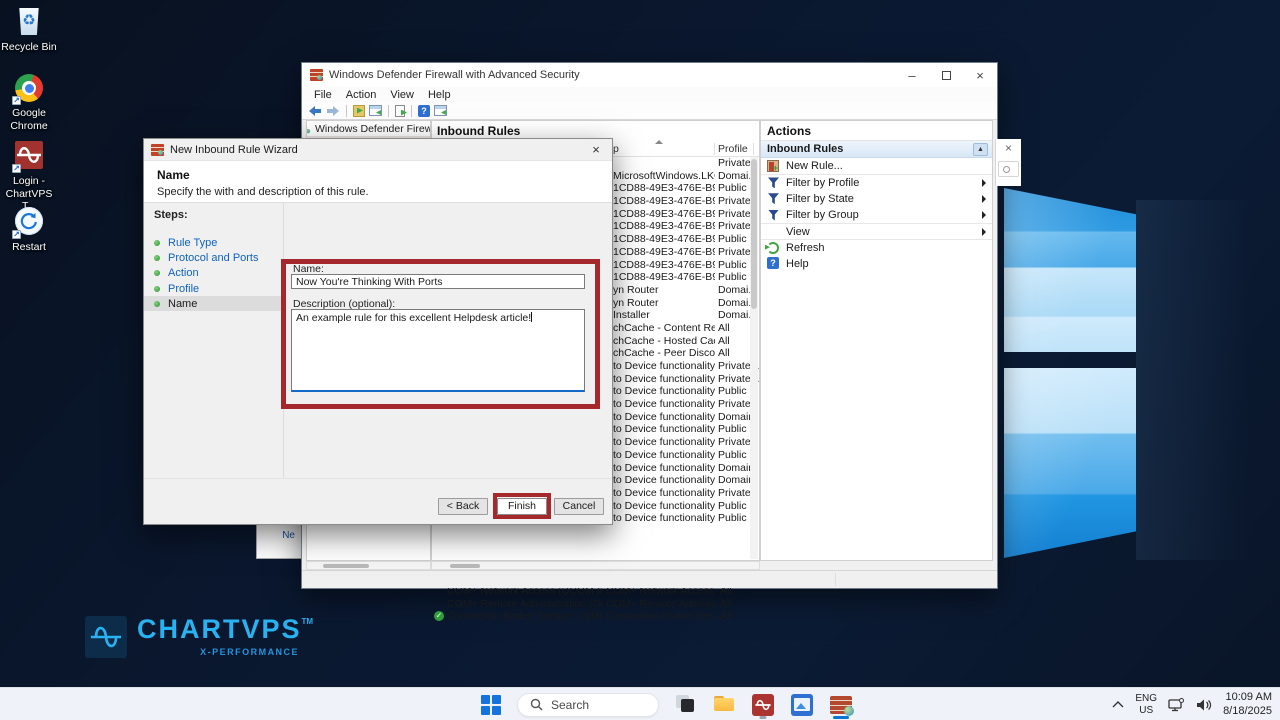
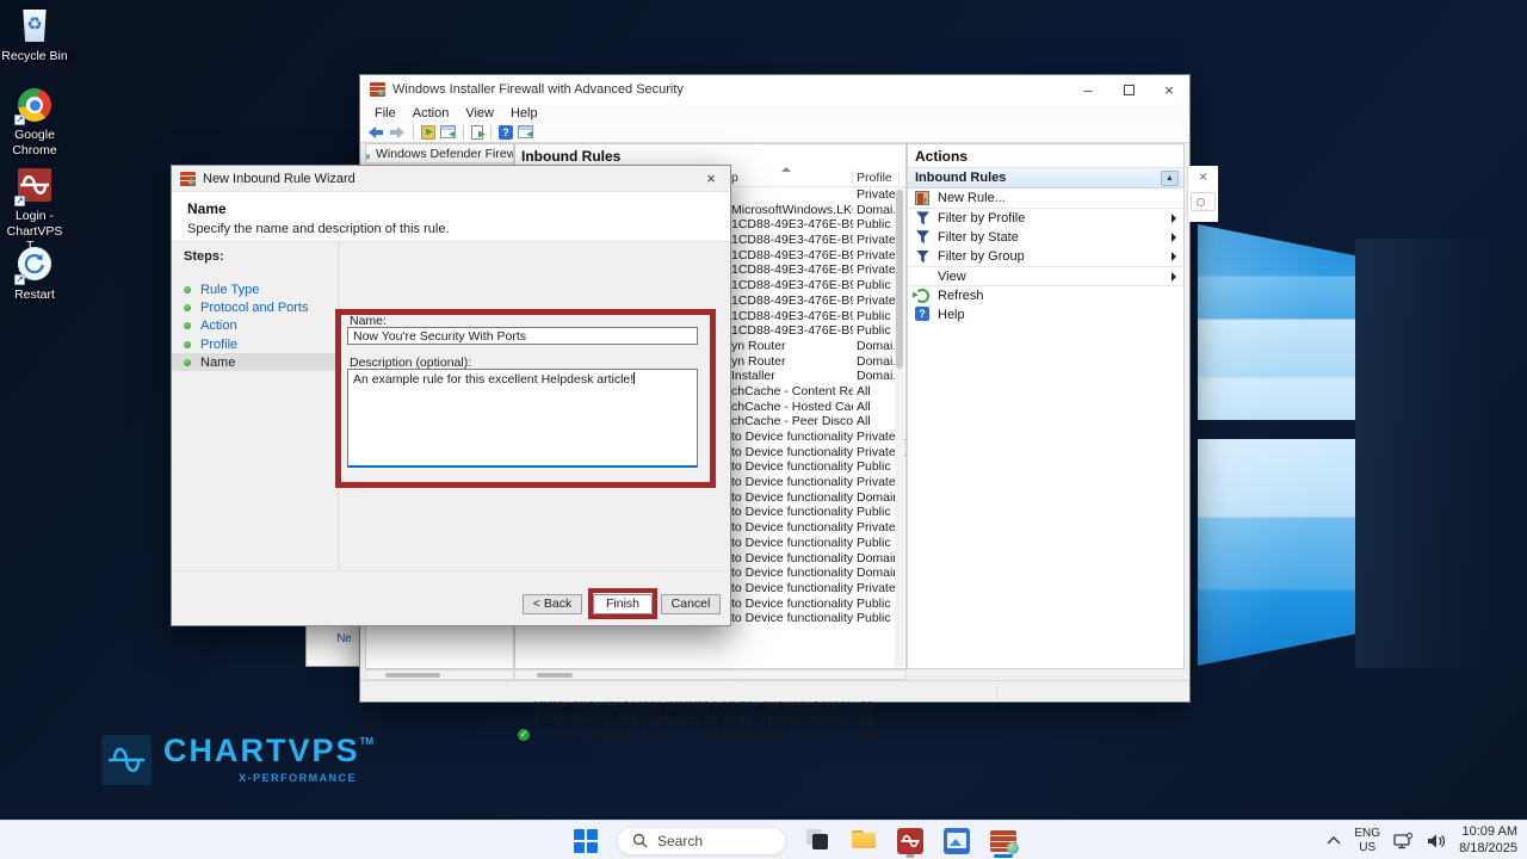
  ♻
  Recycle Bin
  ↗
  Google Chrome
  ↗
  Login - ChartVPS T..
  ↗
  Restart
  Ne
- Windows Defender Firewall with Advanced Security
+ Windows Installer Firewall with Advanced Security
  –
  ×
  File
  Action
  View
  Help
  ?
  Windows Defender Firew
  Inbound Rules
  p
  Profile
  Private
  MicrosoftWindows.LK
  1CD88-49E3-476E-B
  Public
  1CD88-49E3-476E-B
  Private
  1CD88-49E3-476E-B
  Private
  1CD88-49E3-476E-B
  Private
  1CD88-49E3-476E-B
  Public
  1CD88-49E3-476E-B
  Private
  1CD88-49E3-476E-B
  Public
  1CD88-49E3-476E-B
  Public
  yn Router
  yn Router
  Installer
  chCache - Content Re
  All
  chCache - Hosted Ca
  All
  chCache - Peer Disco
  All
  to Device functionality
  Private
  to Device functionality
  Private
  to Device functionality
  Public
  to Device functionality
  Private
  to Device functionality
  Domai
  to Device functionality
  Public
  to Device functionality
  Private
  to Device functionality
  Public
  to Device functionality
  Domai
  to Device functionality
  Domai
  to Device functionality
  Private
  to Device functionality
  Public
  to Device functionality
  Public
  COM+ Network Access (DCOM-I
  COM+ Network Access
  All
  ✓
  All
  Actions
  Inbound Rules
  New Rule...
  Filter by Profile
  Filter by State
  Filter by Group
  View
  Refresh
  ?
  Help
  ×
  New Inbound Rule Wizard
  ×
  Name
- Specify the with and description of this rule.
+ Specify the name and description of this rule.
  Steps:
  Rule Type
  Protocol and Ports
  Action
  Profile
  Name
  Name:
- Now You're Thinking With Ports
+ Now You're Security With Ports
  Description (optional):
  An example rule for this excellent Helpdesk article!
  < Back
  Finish
  Cancel
  CHARTVPSTM
  X-PERFORMANCE
  Search
  ENG
  US
  10:09 AM
  8/18/2025
